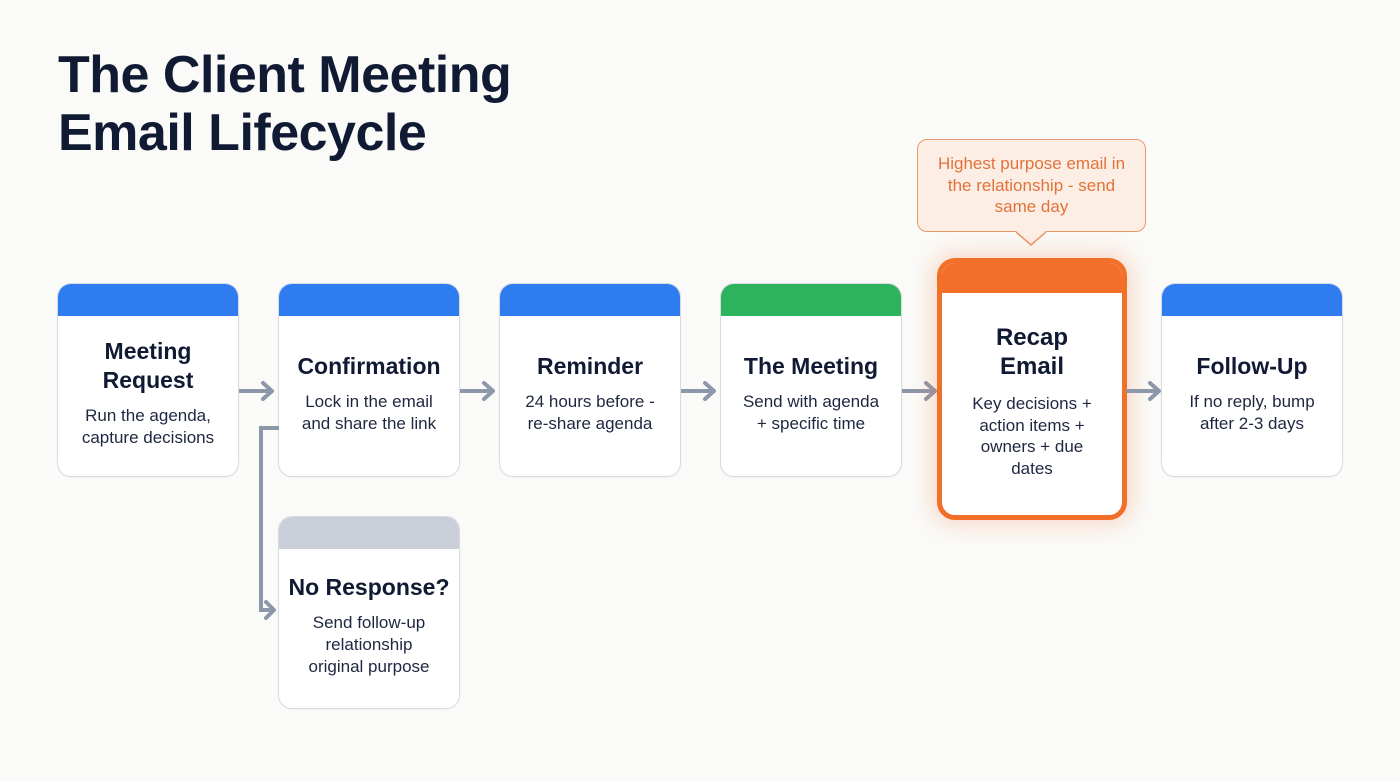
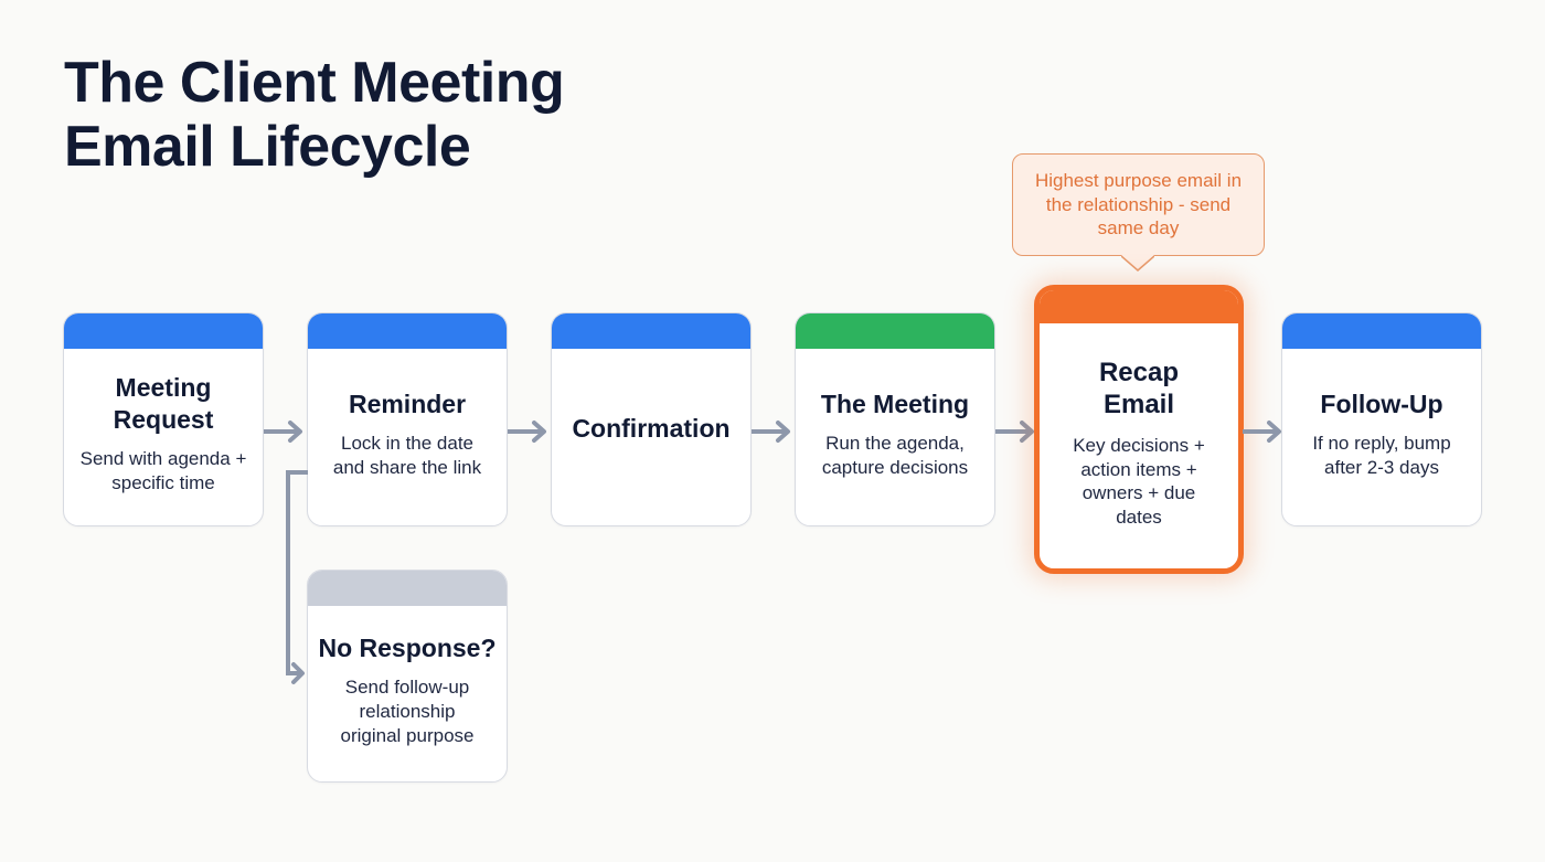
  The Client Meeting
  Email Lifecycle
  Meeting Request
- Run the agenda, capture decisions
+ Send with agenda + specific time
- Confirmation
+ Reminder
- Lock in the email and share the link
+ Lock in the date and share the link
- Reminder
+ Confirmation
- 24 hours before - re-share agenda
  The Meeting
- Send with agenda + specific time
+ Run the agenda, capture decisions
  Highest purpose email in the relationship - send same day
  Recap Email
  Key decisions + action items + owners + due dates
  Follow-Up
  If no reply, bump after 2-3 days
  No Response?
  Send follow-up relationship original purpose
